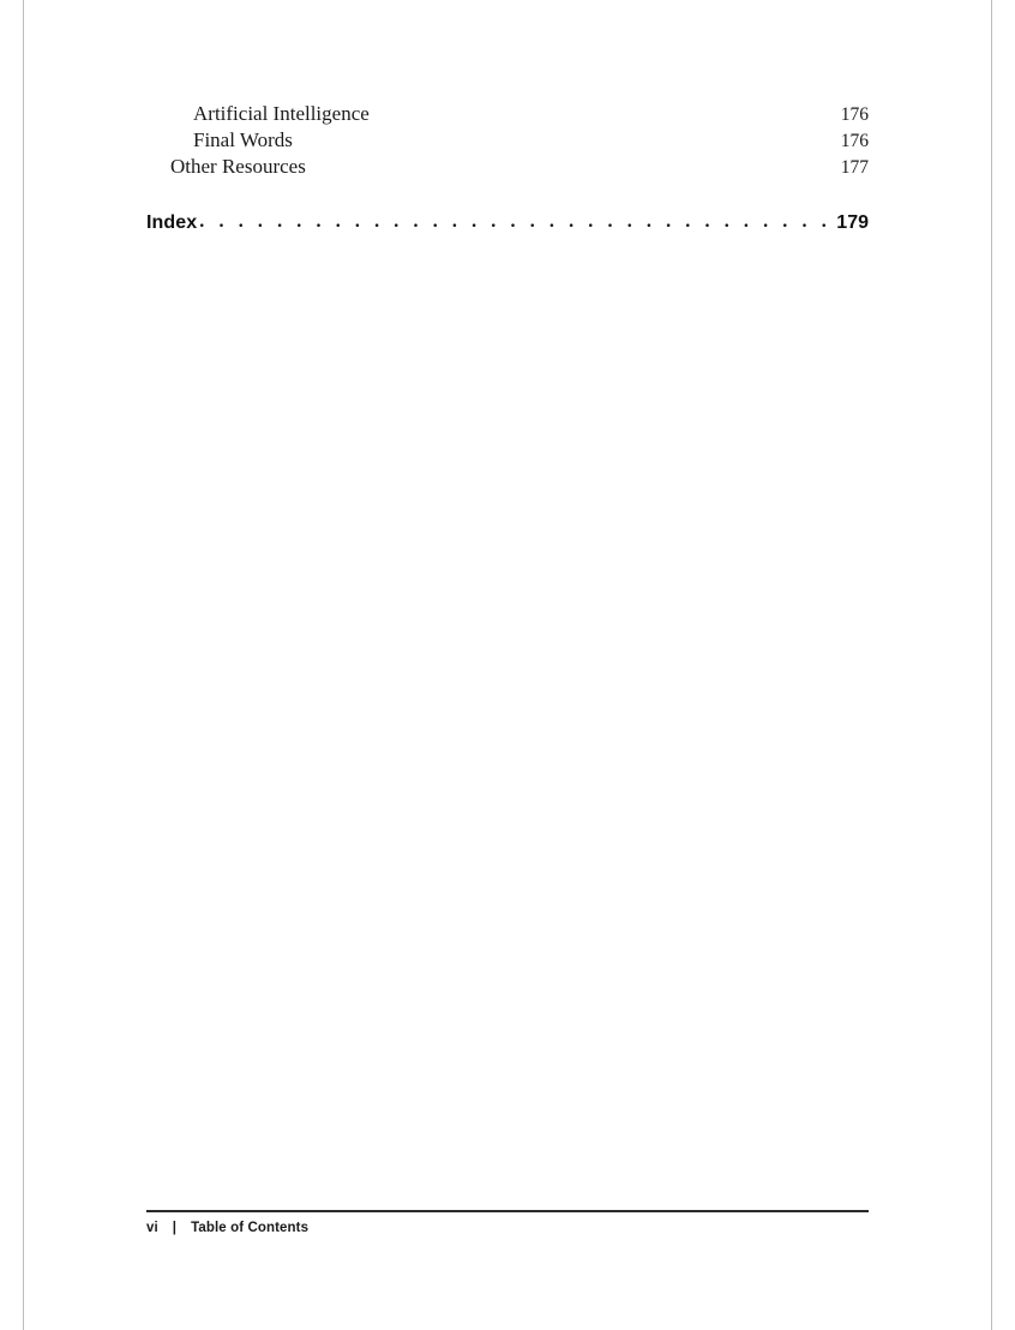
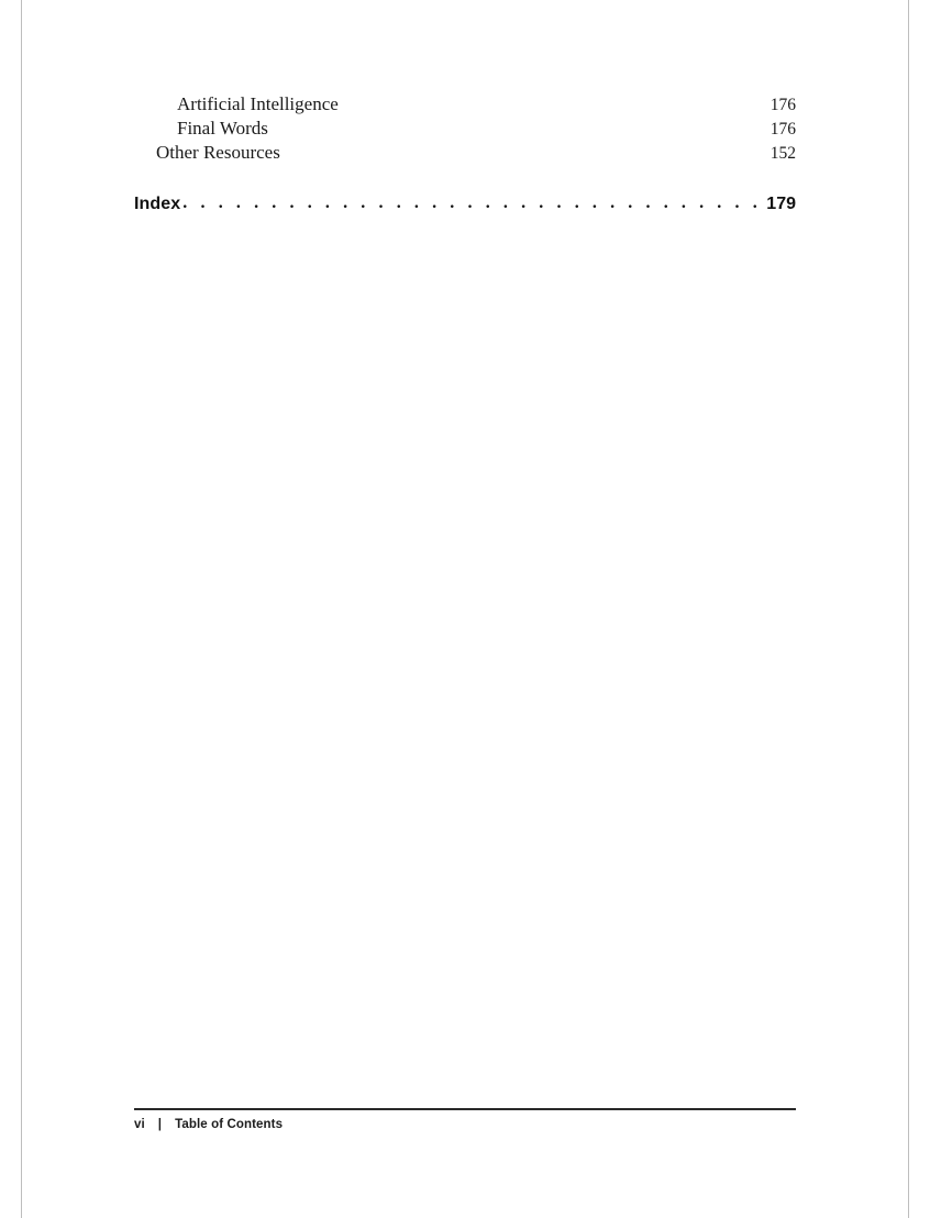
  Artificial Intelligence
  176
  Final Words
  176
  Other Resources
- 177
+ 152
  Index
  . . . . . . . . . . . . . . . . . . . . . . . . . . . . . . . . .
  179
  vi
  |
  Table of Contents
